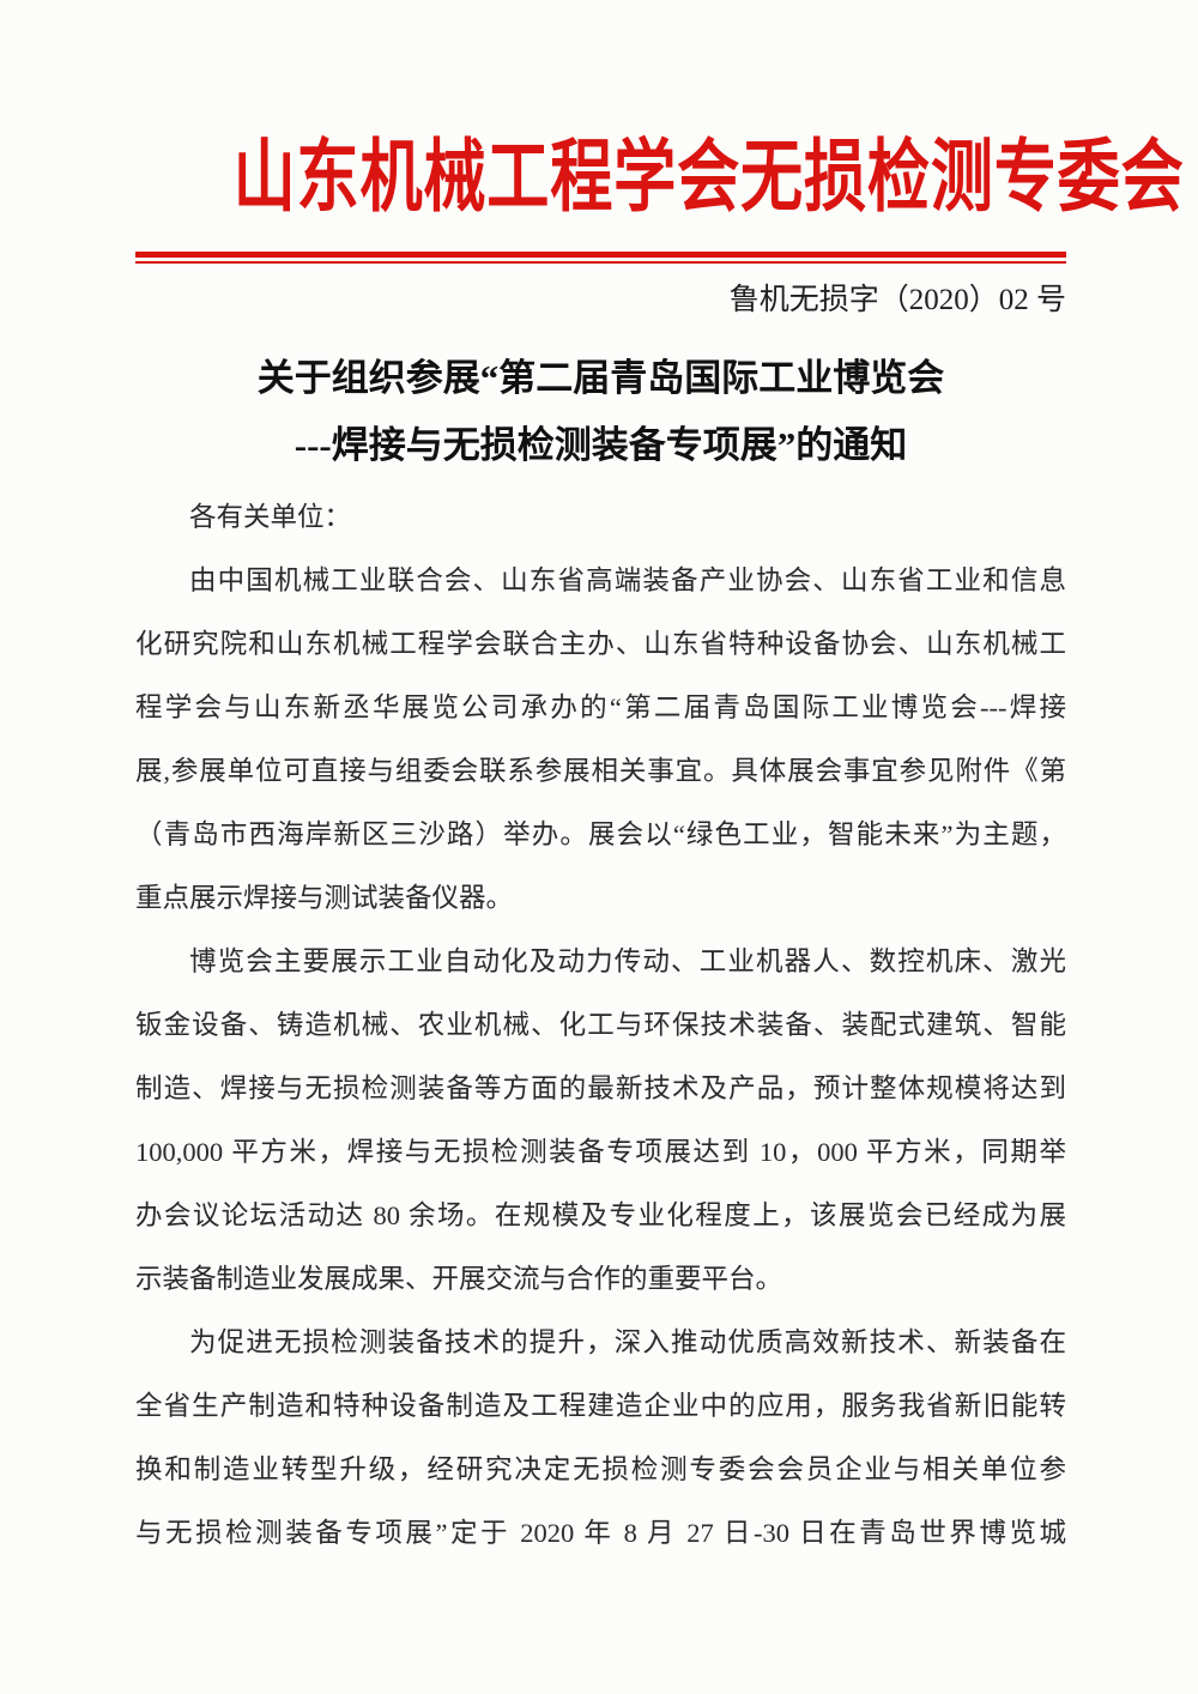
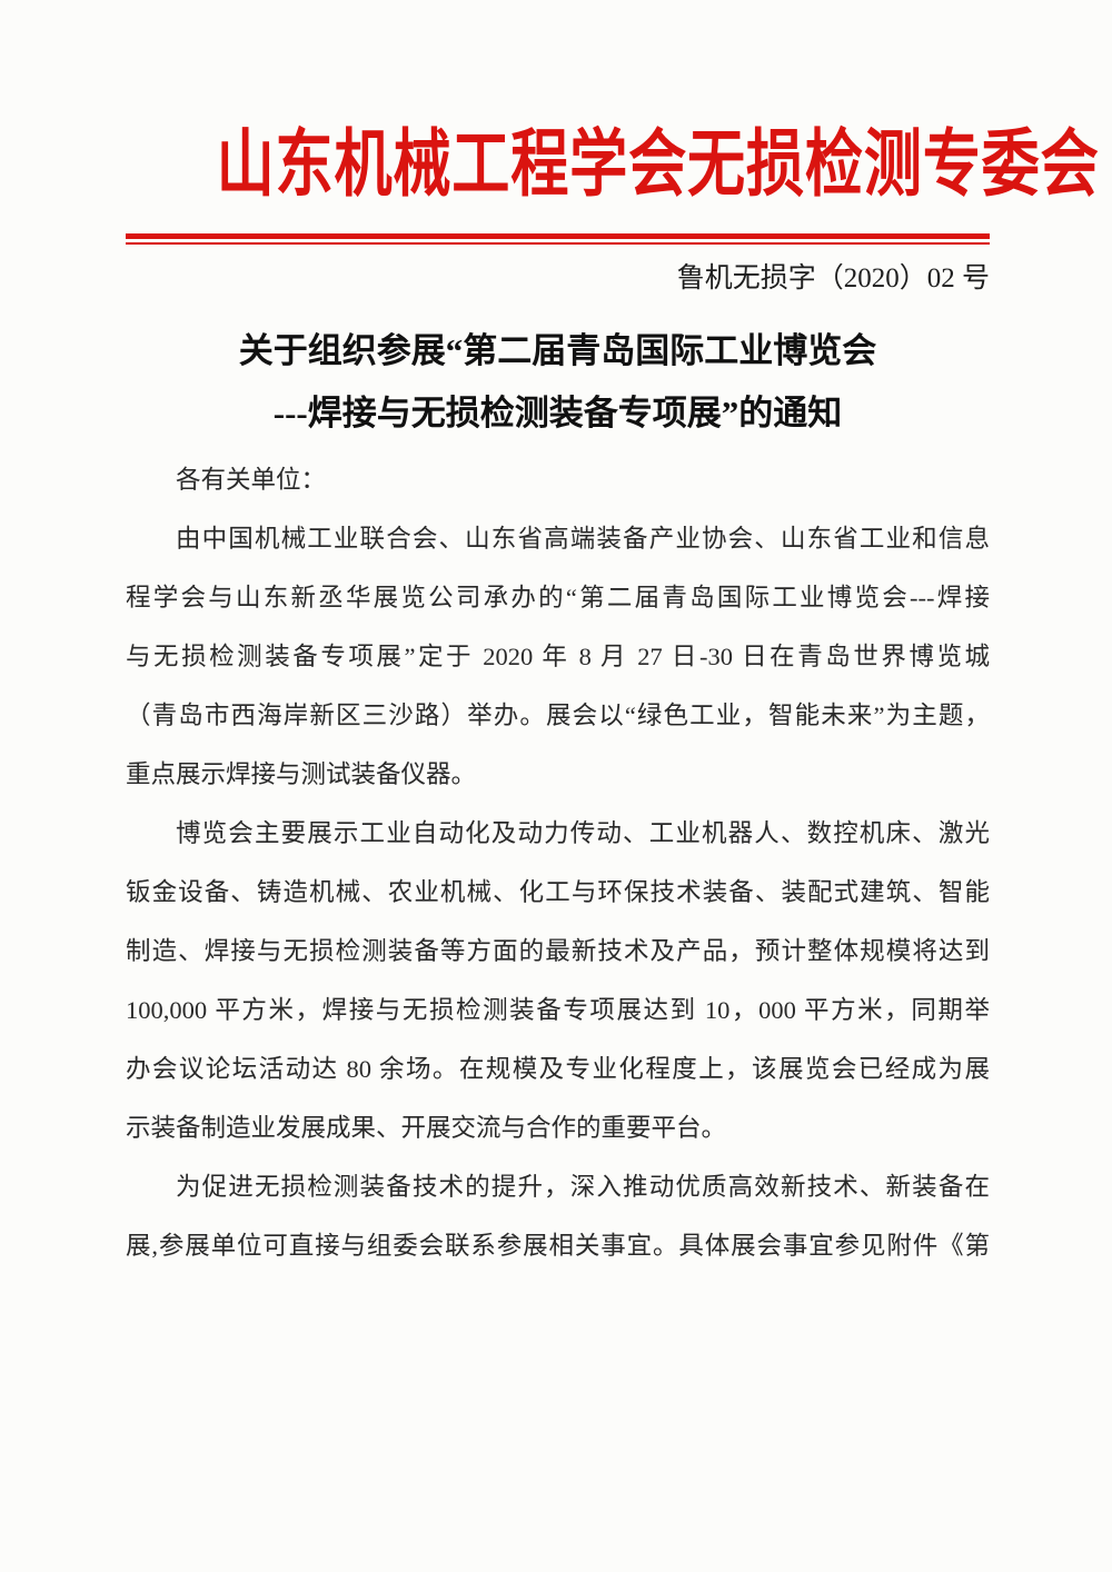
  山东机械工程学会无损检测专委会
  鲁机无损字（2020）02 号
  关于组织参展“第二届青岛国际工业博览会
  ---焊接与无损检测装备专项展”的通知
  各有关单位：
  由中国机械工业联合会、山东省高端装备产业协会、山东省工业和信息
- 化研究院和山东机械工程学会联合主办、山东省特种设备协会、山东机械工
  程学会与山东新丞华展览公司承办的“第二届青岛国际工业博览会---焊接
- 展,参展单位可直接与组委会联系参展相关事宜。具体展会事宜参见附件《第
+ 与无损检测装备专项展”定于 2020 年 8 月 27 日-30 日在青岛世界博览城
  （青岛市西海岸新区三沙路）举办。展会以“绿色工业，智能未来”为主题，
  重点展示焊接与测试装备仪器。
  博览会主要展示工业自动化及动力传动、工业机器人、数控机床、激光
  钣金设备、铸造机械、农业机械、化工与环保技术装备、装配式建筑、智能
  制造、焊接与无损检测装备等方面的最新技术及产品，预计整体规模将达到
  100,000 平方米，焊接与无损检测装备专项展达到 10，000 平方米，同期举
  办会议论坛活动达 80 余场。在规模及专业化程度上，该展览会已经成为展
  示装备制造业发展成果、开展交流与合作的重要平台。
  为促进无损检测装备技术的提升，深入推动优质高效新技术、新装备在
- 全省生产制造和特种设备制造及工程建造企业中的应用，服务我省新旧能转
- 换和制造业转型升级，经研究决定无损检测专委会会员企业与相关单位参
- 与无损检测装备专项展”定于 2020 年 8 月 27 日-30 日在青岛世界博览城
+ 展,参展单位可直接与组委会联系参展相关事宜。具体展会事宜参见附件《第
